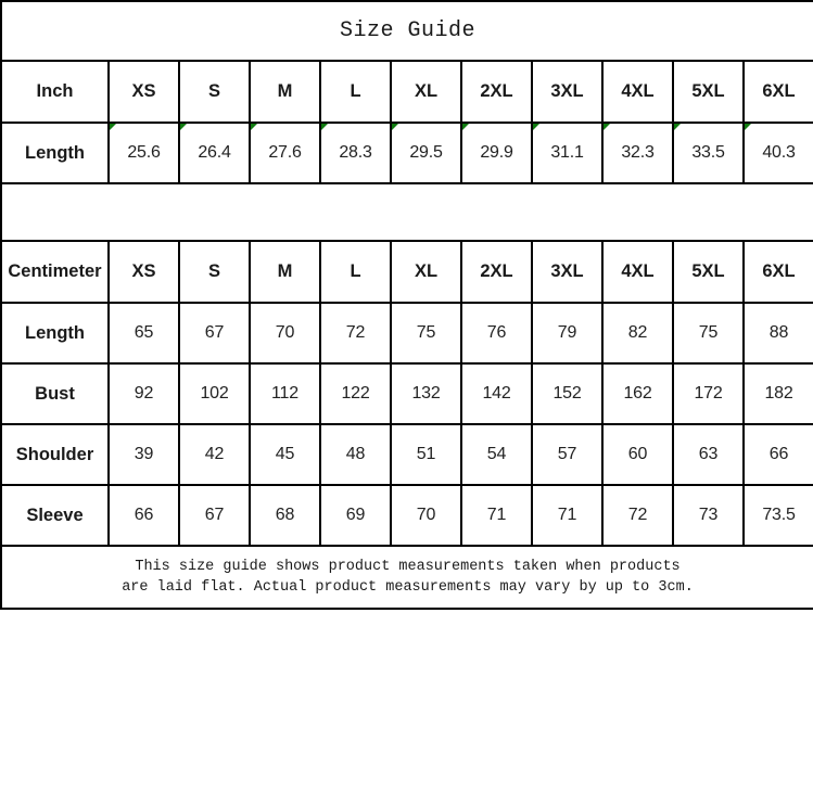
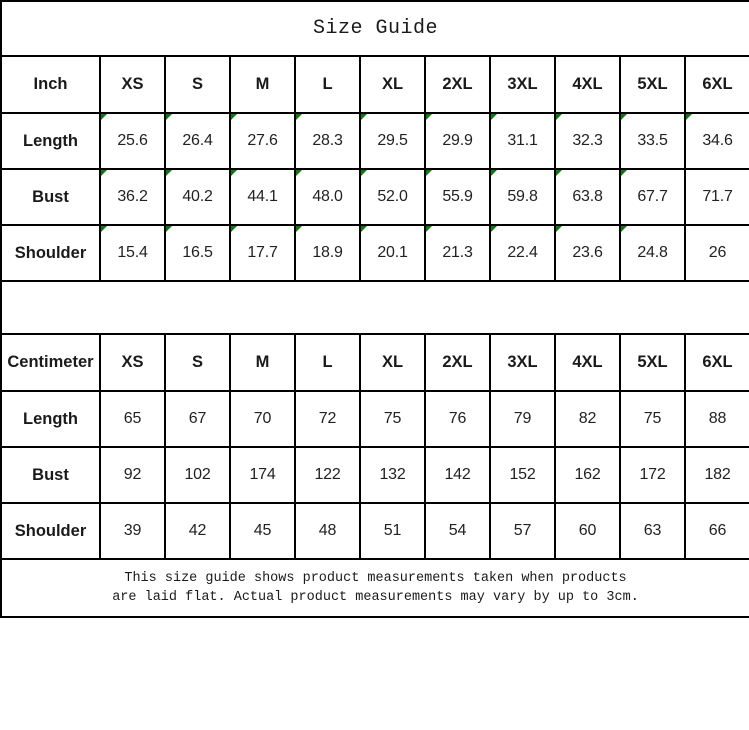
  Size Guide
  Inch	XS	S	M	L	XL	2XL	3XL	4XL	5XL	6XL
- Length	25.6	26.4	27.6	28.3	29.5	29.9	31.1	32.3	33.5	40.3
+ Length	25.6	26.4	27.6	28.3	29.5	29.9	31.1	32.3	33.5	34.6
+ Bust	36.2	40.2	44.1	48.0	52.0	55.9	59.8	63.8	67.7	71.7
+ Shoulder	15.4	16.5	17.7	18.9	20.1	21.3	22.4	23.6	24.8	26
  Centimeter	XS	S	M	L	XL	2XL	3XL	4XL	5XL	6XL
  Length	65	67	70	72	75	76	79	82	75	88
- Bust	92	102	112	122	132	142	152	162	172	182
+ Bust	92	102	174	122	132	142	152	162	172	182
  Shoulder	39	42	45	48	51	54	57	60	63	66
- Sleeve	66	67	68	69	70	71	71	72	73	73.5
  This size guide shows product measurements taken when products are laid flat. Actual product measurements may vary by up to 3cm.
